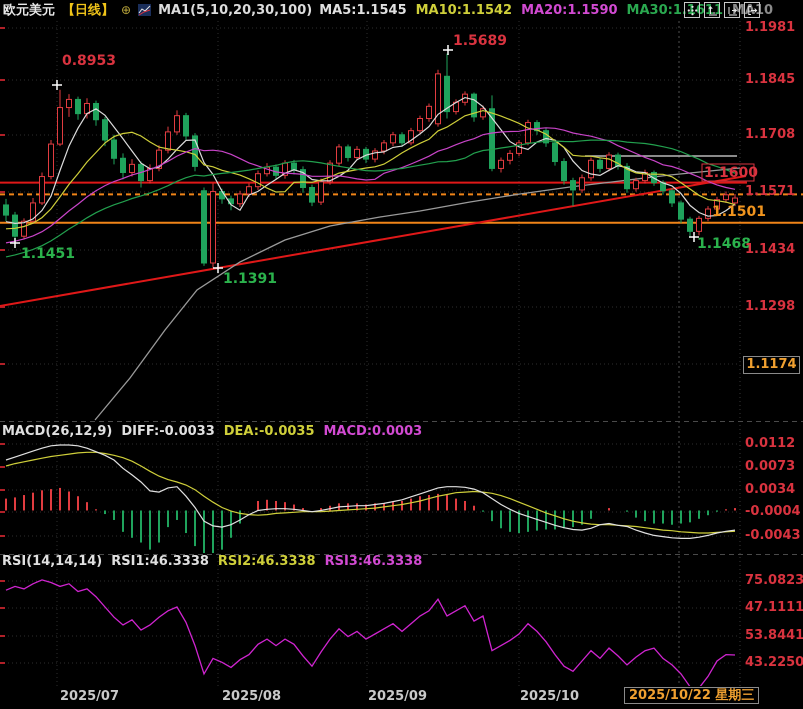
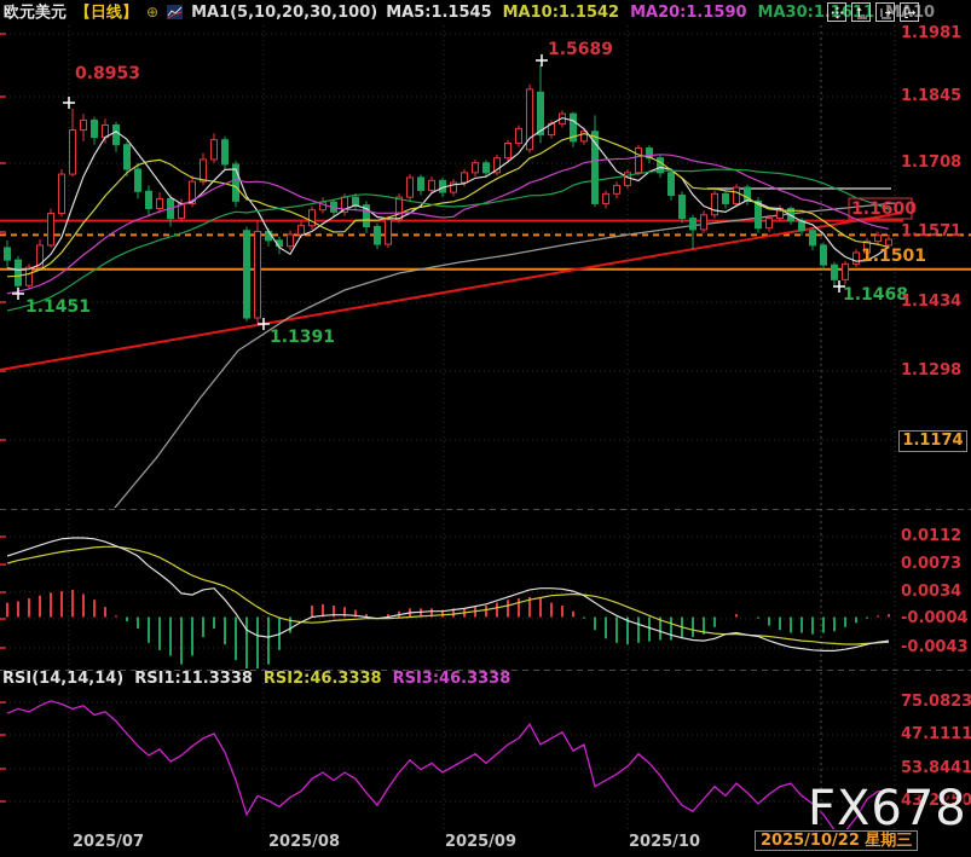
  0.8953
  1.5689
  1.1451
  1.1391
  1.1468
  1.1600
  1.1501
  欧元美元
  【日线】
  ⊕
  MA1(5,10,20,30,100)
  MA5:1.1545
  MA10:1.1542
  MA20:1.1590
  MA30:1.611
  MA10
- MACD(26,12,9)
- DIFF:-0.0033
- DEA:-0.0035
- MACD:0.0003
  RSI(14,14,14)
- RSI1:46.3338
+ RSI1:11.3338
  RSI2:46.3338
  RSI3:46.3338
  1.1981
  1.1845
  1.1708
  1.1571
  1.1434
  1.1298
  0.0112
  0.0073
  0.0034
  -0.0004
  -0.0043
  75.0823
  47.1111
  53.8441
  43.2250
  1.1174
  2025/07
  2025/08
  2025/09
  2025/10
  2025/10/22 星期三
+ FX678
